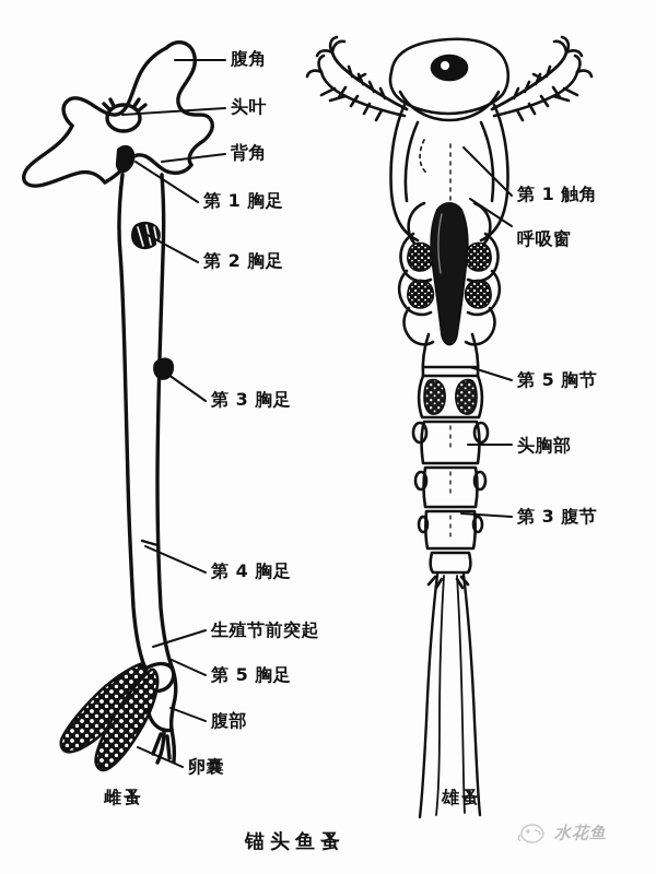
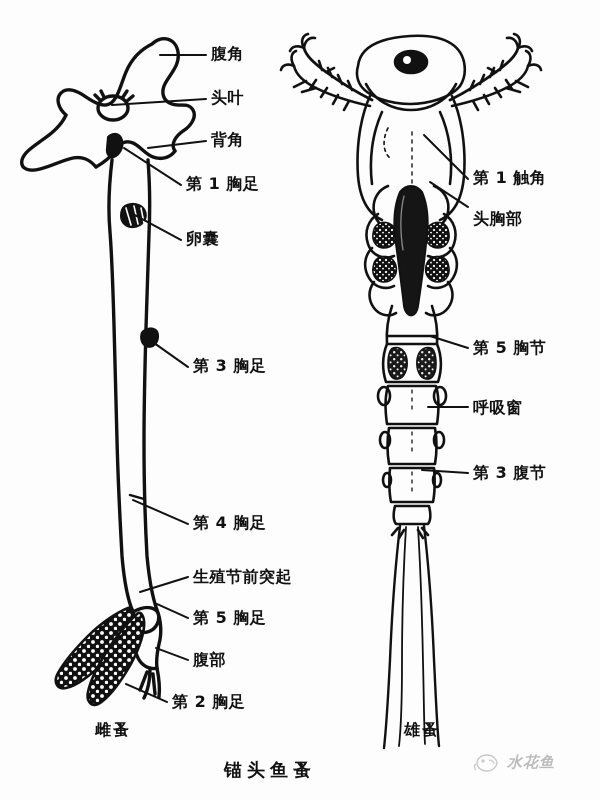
  腹角
  头叶
  背角
  第 1 胸足
- 第 2 胸足
+ 卵囊
  第 3 胸足
  第 4 胸足
  生殖节前突起
  第 5 胸足
  腹部
- 卵囊
+ 第 2 胸足
  第 1 触角
- 呼吸窗
+ 头胸部
  第 5 胸节
- 头胸部
+ 呼吸窗
  第 3 腹节
  雌蚤
  雄蚤
  锚头鱼蚤
  水花鱼
